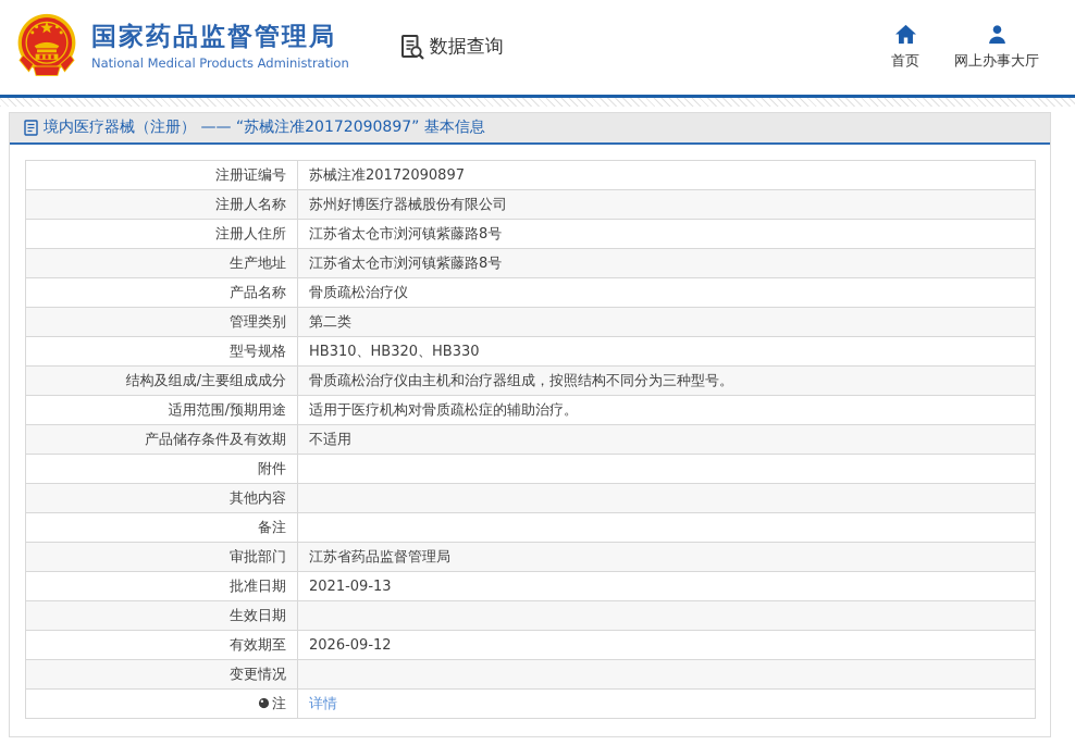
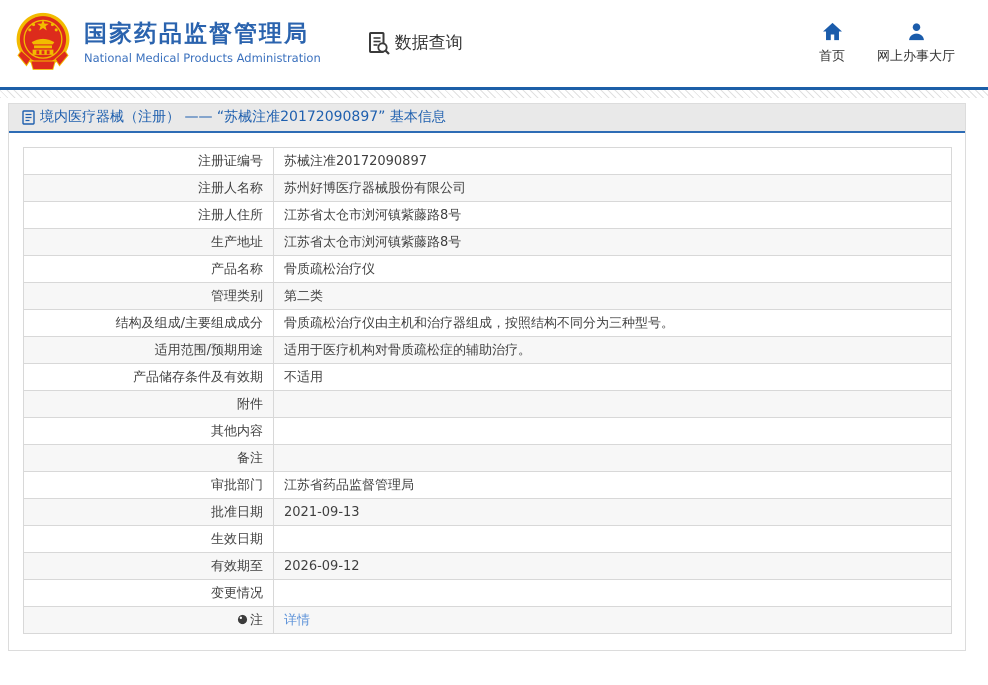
  国家药品监督管理局
  National Medical Products Administration
  数据查询
  首页
  网上办事大厅
  境内医疗器械（注册） —— “苏械注准20172090897” 基本信息
  注册证编号	苏械注准20172090897
  注册人名称	苏州好博医疗器械股份有限公司
  注册人住所	江苏省太仓市浏河镇紫藤路8号
  生产地址	江苏省太仓市浏河镇紫藤路8号
  产品名称	骨质疏松治疗仪
  管理类别	第二类
- 型号规格	HB310、HB320、HB330
  结构及组成/主要组成成分	骨质疏松治疗仪由主机和治疗器组成，按照结构不同分为三种型号。
  适用范围/预期用途	适用于医疗机构对骨质疏松症的辅助治疗。
  产品储存条件及有效期	不适用
  附件
  其他内容
  备注
  审批部门	江苏省药品监督管理局
  批准日期	2021-09-13
  生效日期
  有效期至	2026-09-12
  变更情况
  注	详情
